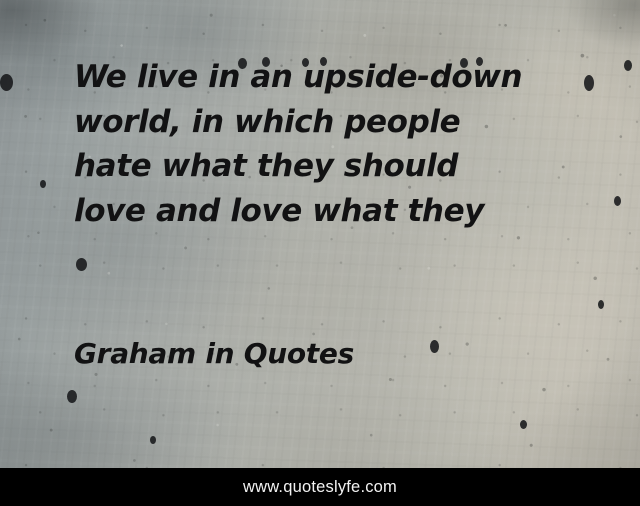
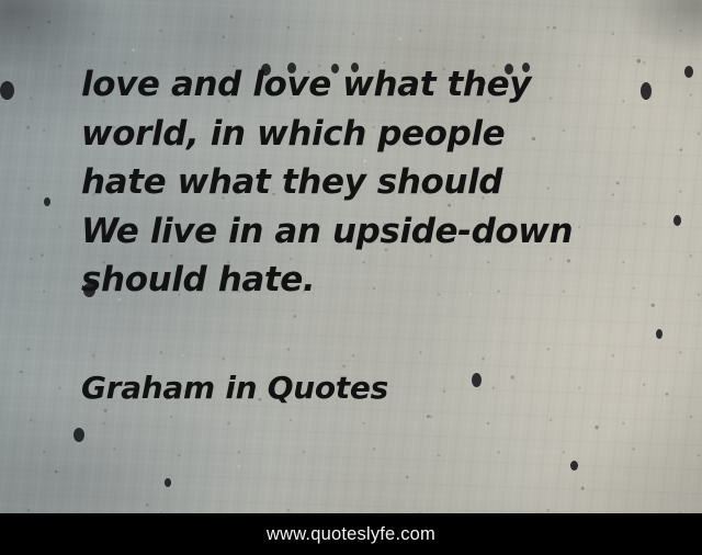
- We live in an upside-down
+ love and love what they
  world, in which people
  hate what they should
- love and love what they
+ We live in an upside-down
+ should hate.
  Graham in Quotes
  www.quoteslyfe.com
